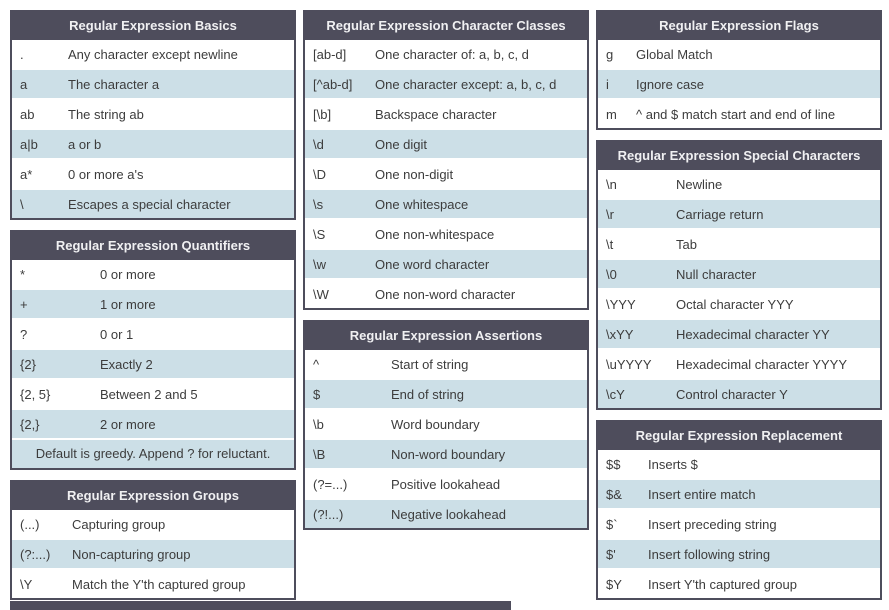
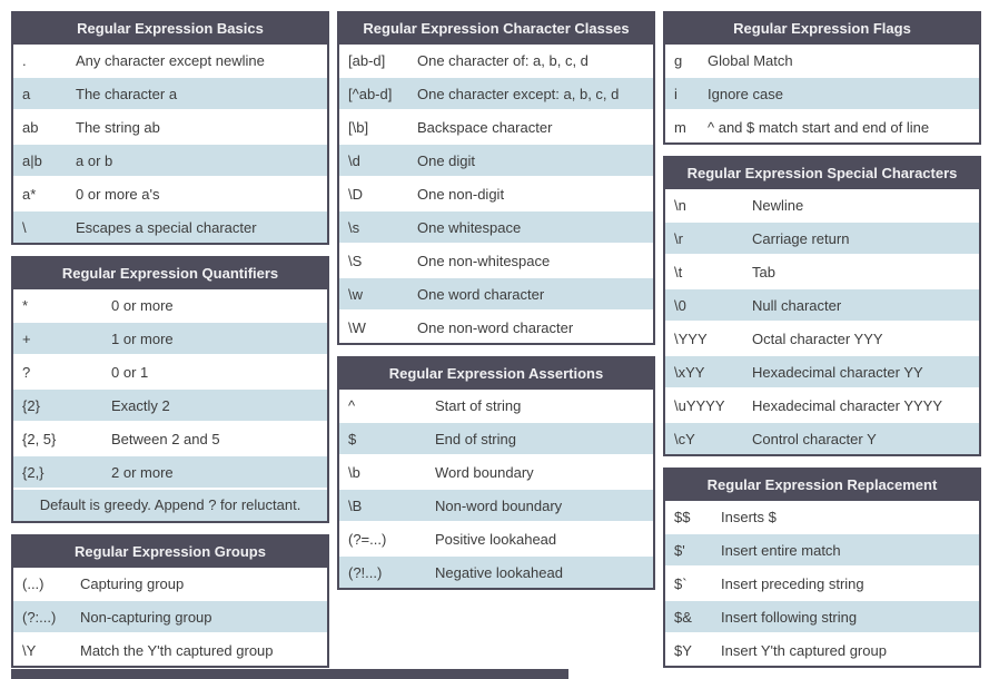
  Regular Expression Basics
  .
  Any character except newline
  a
  The character a
  ab
  The string ab
  a|b
  a or b
  a*
  0 or more a's
  \
  Escapes a special character
  Regular Expression Quantifiers
  *
  0 or more
  +
  1 or more
  ?
  0 or 1
  {2}
  Exactly 2
  {2, 5}
  Between 2 and 5
  {2,}
  2 or more
  Default is greedy. Append ? for reluctant.
  Regular Expression Groups
  (...)
  Capturing group
  (?:...)
  Non-capturing group
  \Y
  Match the Y'th captured group
  Regular Expression Character Classes
  [ab-d]
  One character of: a, b, c, d
  [^ab-d]
  One character except: a, b, c, d
  [\b]
  Backspace character
  \d
  One digit
  \D
  One non-digit
  \s
  One whitespace
  \S
  One non-whitespace
  \w
  One word character
  \W
  One non-word character
  Regular Expression Assertions
  ^
  Start of string
  $
  End of string
  \b
  Word boundary
  \B
  Non-word boundary
  (?=...)
  Positive lookahead
  (?!...)
  Negative lookahead
  Regular Expression Flags
  g
  Global Match
  i
  Ignore case
  m
  ^ and $ match start and end of line
  Regular Expression Special Characters
  \n
  Newline
  \r
  Carriage return
  \t
  Tab
  \0
  Null character
  \YYY
  Octal character YYY
  \xYY
  Hexadecimal character YY
  \uYYYY
  Hexadecimal character YYYY
  \cY
  Control character Y
  Regular Expression Replacement
  $$
  Inserts $
- $&
+ $'
  Insert entire match
  $`
  Insert preceding string
- $'
+ $&
  Insert following string
  $Y
  Insert Y'th captured group
